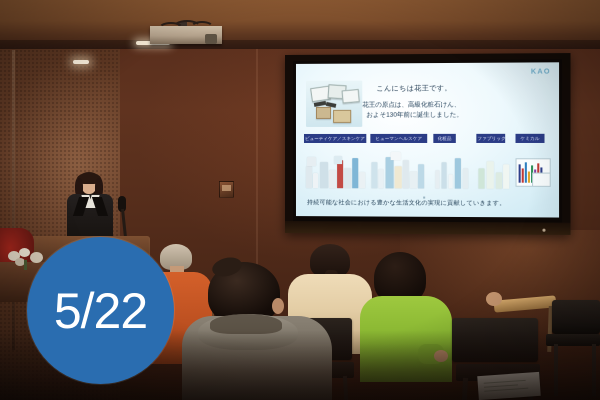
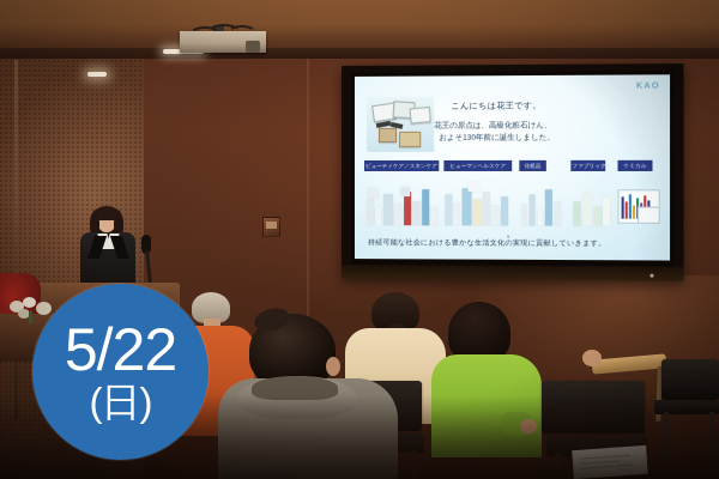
  5/22
+ (日)
